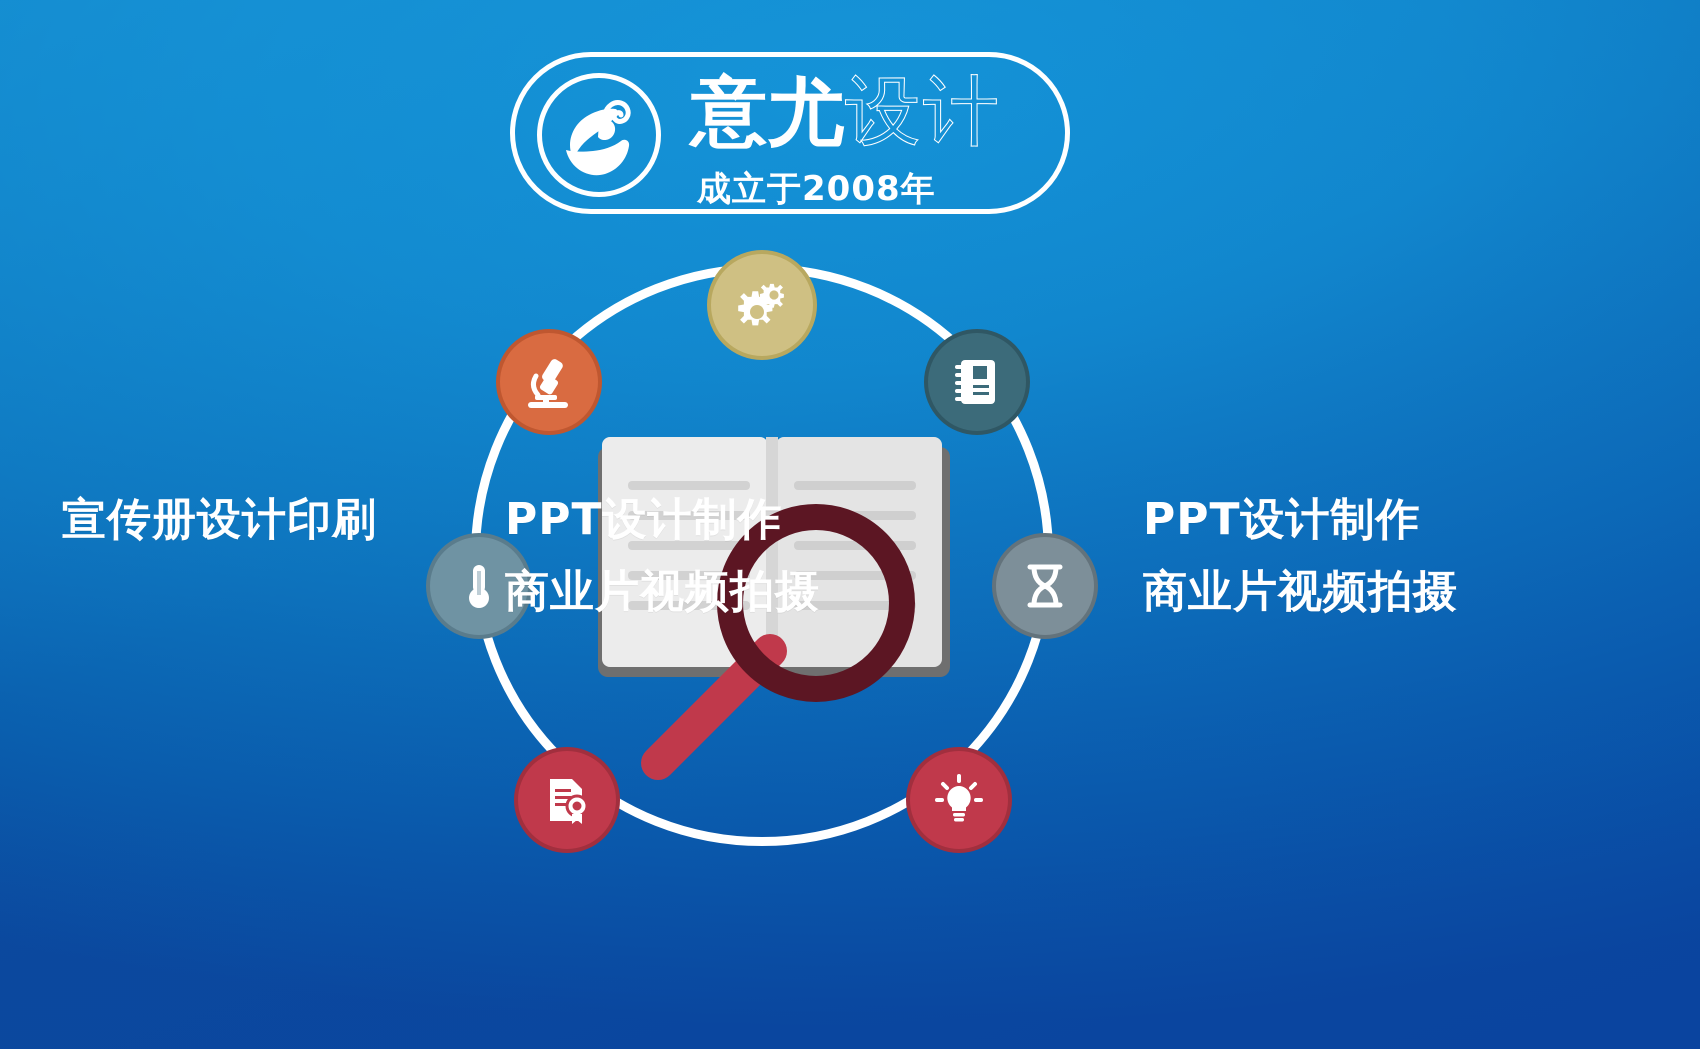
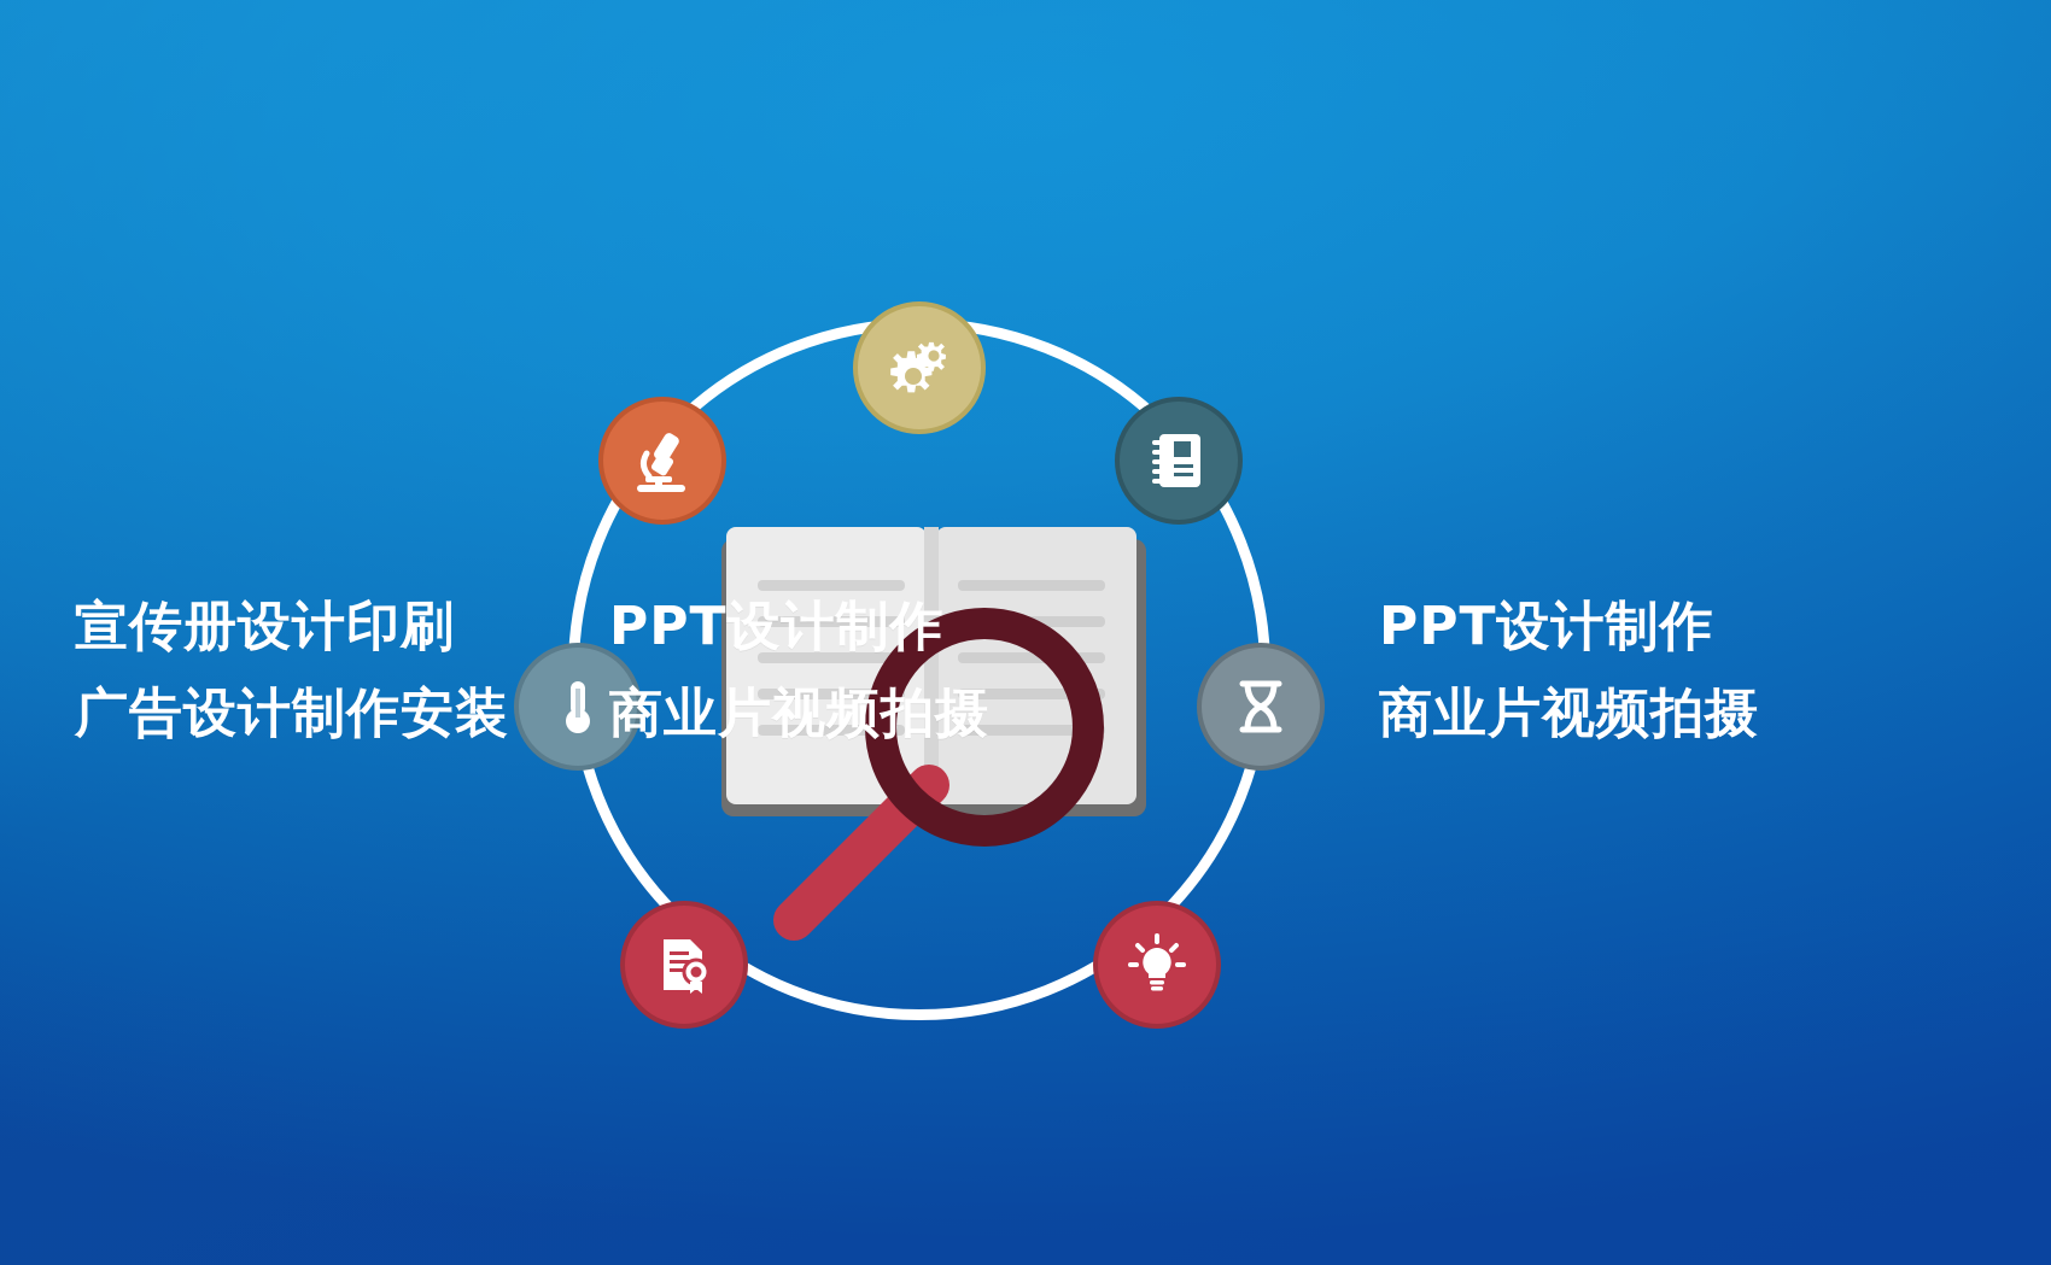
- 意尤设计
- 成立于2008年
  宣传册设计印刷
+ 广告设计制作安装
  PPT设计制作
  商业片视频拍摄
  PPT设计制作
  商业片视频拍摄
